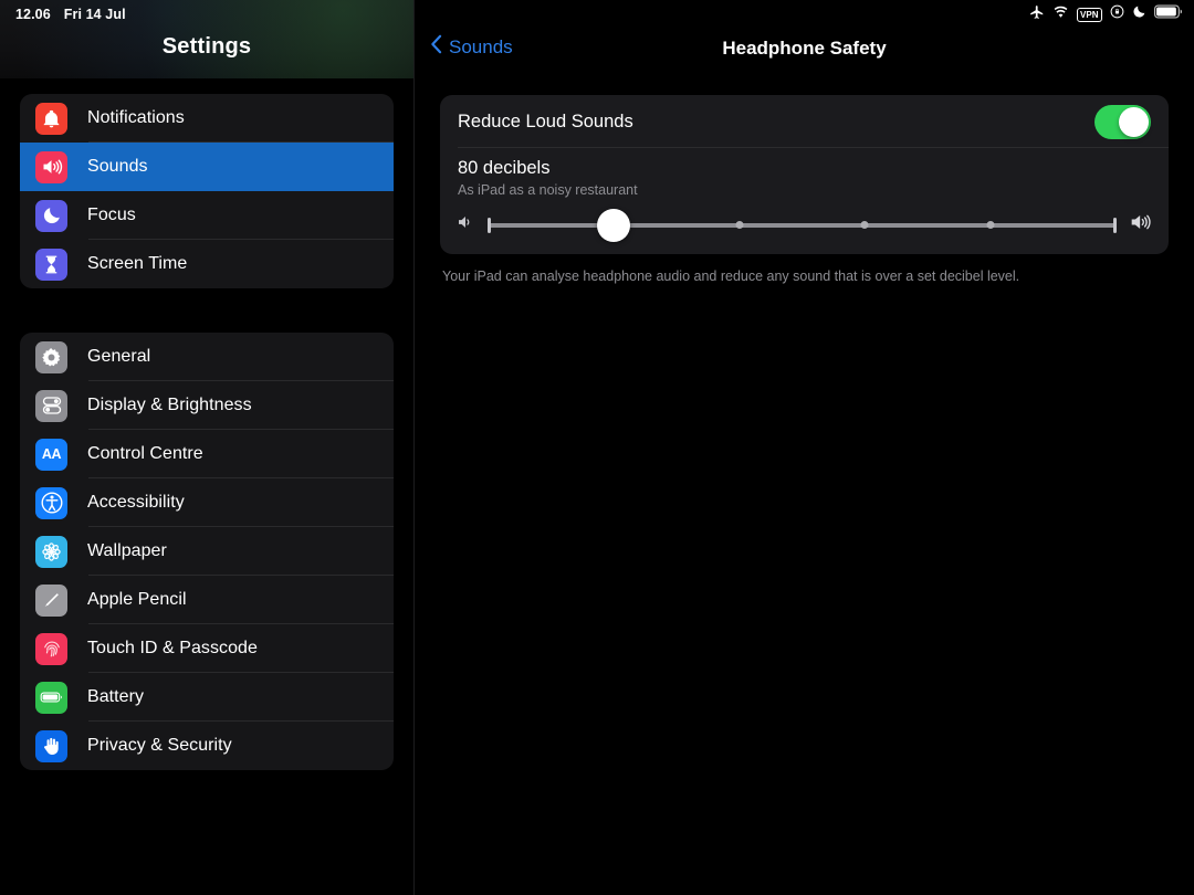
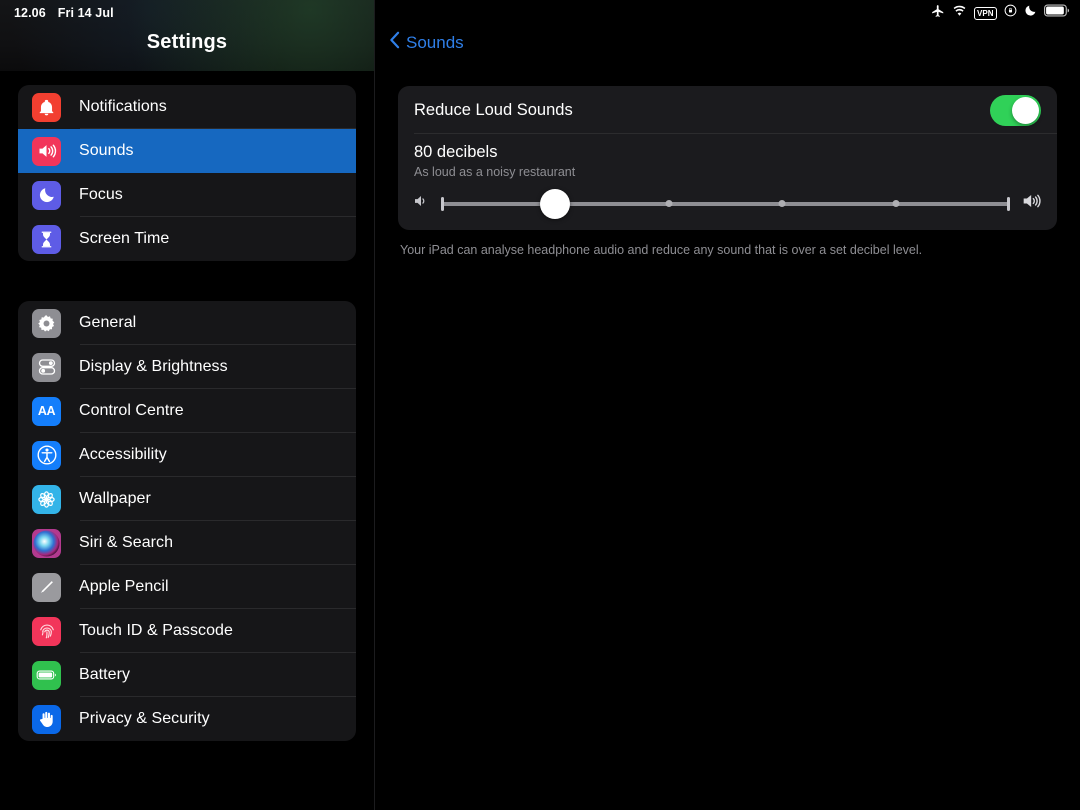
  12.06
  Fri 14 Jul
  Settings
  Notifications
  Sounds
  Focus
  Screen Time
  General
  Display & Brightness
  AA
  Control Centre
  Accessibility
  Wallpaper
+ Siri & Search
  Apple Pencil
  Touch ID & Passcode
  Battery
  Privacy & Security
  VPN
  Sounds
- Headphone Safety
  Reduce Loud Sounds
  80 decibels
- As iPad as a noisy restaurant
+ As loud as a noisy restaurant
  Your iPad can analyse headphone audio and reduce any sound that is over a set decibel level.
